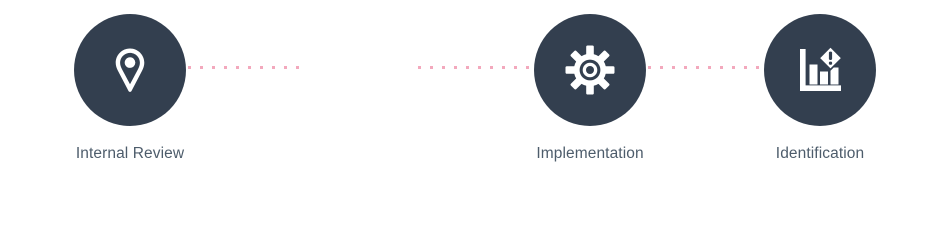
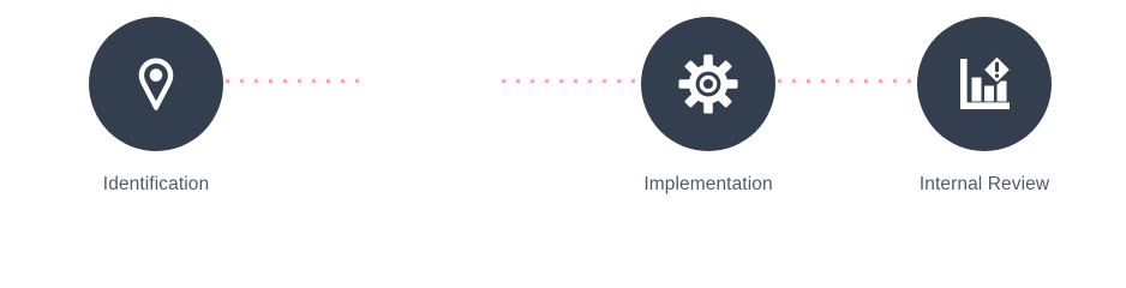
- Internal Review
+ Identification
  Implementation
- Identification
+ Internal Review
